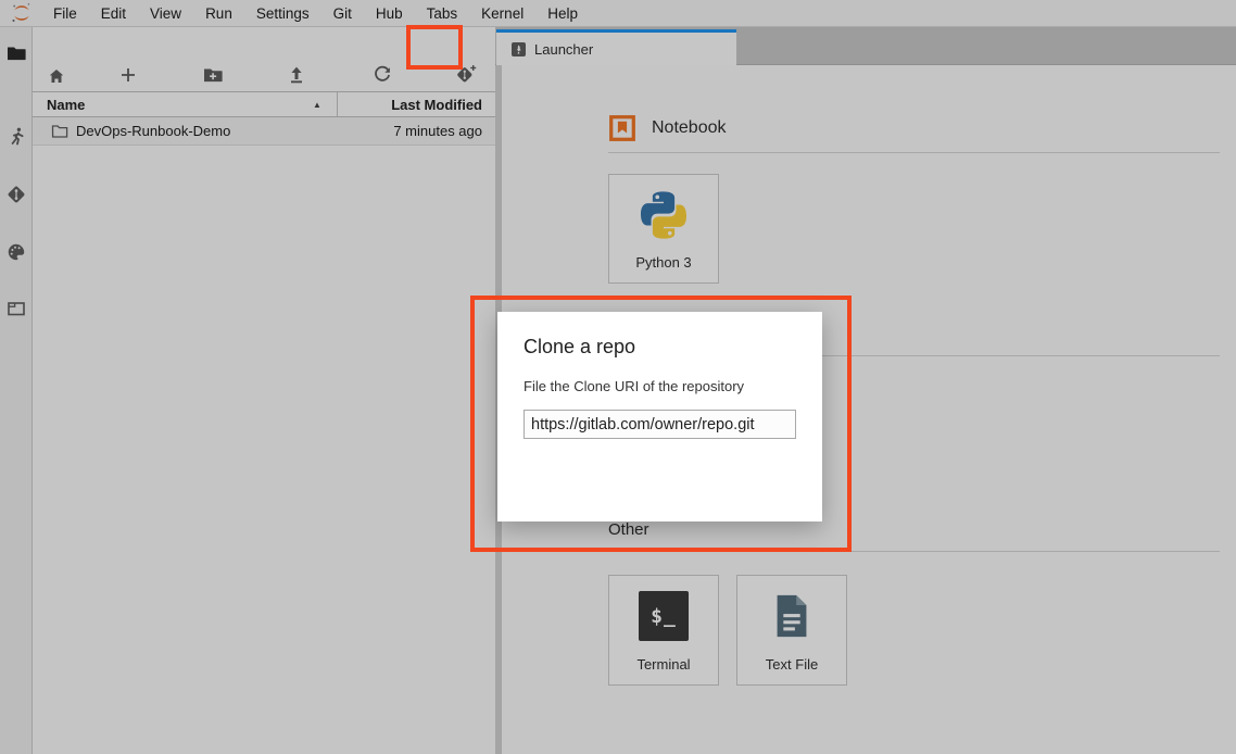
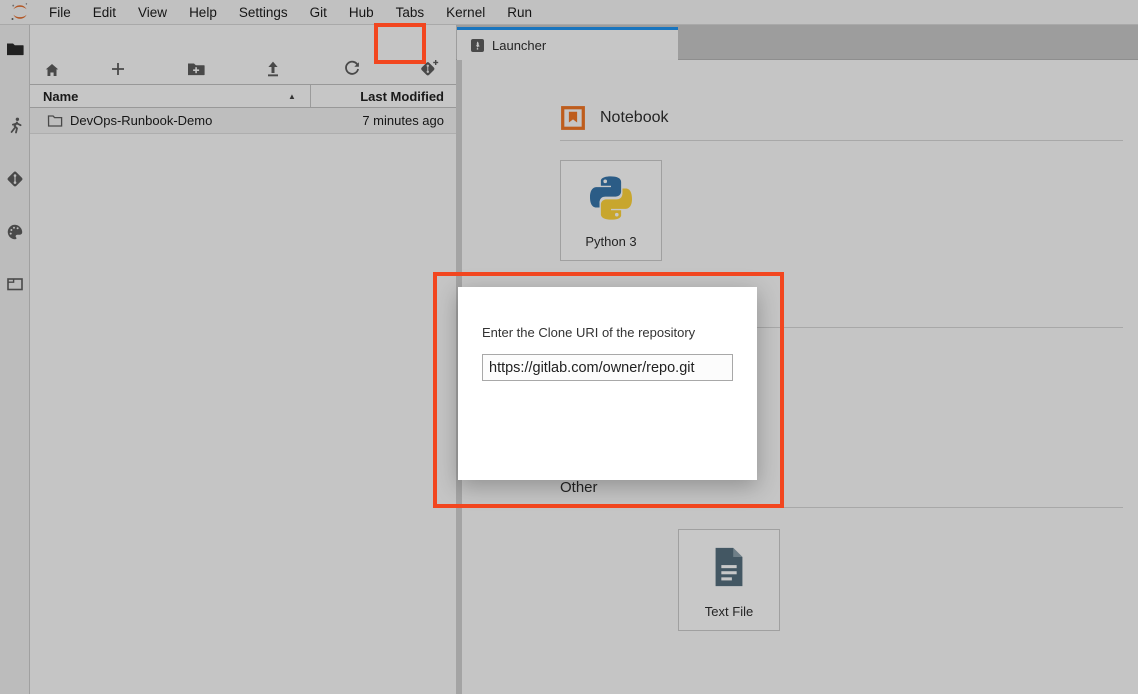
  File
  Edit
  View
- Run
+ Help
  Settings
  Git
  Hub
  Tabs
  Kernel
- Help
+ Run
  Name
  ▲
  Last Modified
  DevOps-Runbook-Demo
  7 minutes ago
  Launcher
  Notebook
  Python 3
  Other
- $_
- Terminal
  Text File
- Clone a repo
- File the Clone URI of the repository
+ Enter the Clone URI of the repository
  https://gitlab.com/owner/repo.git
